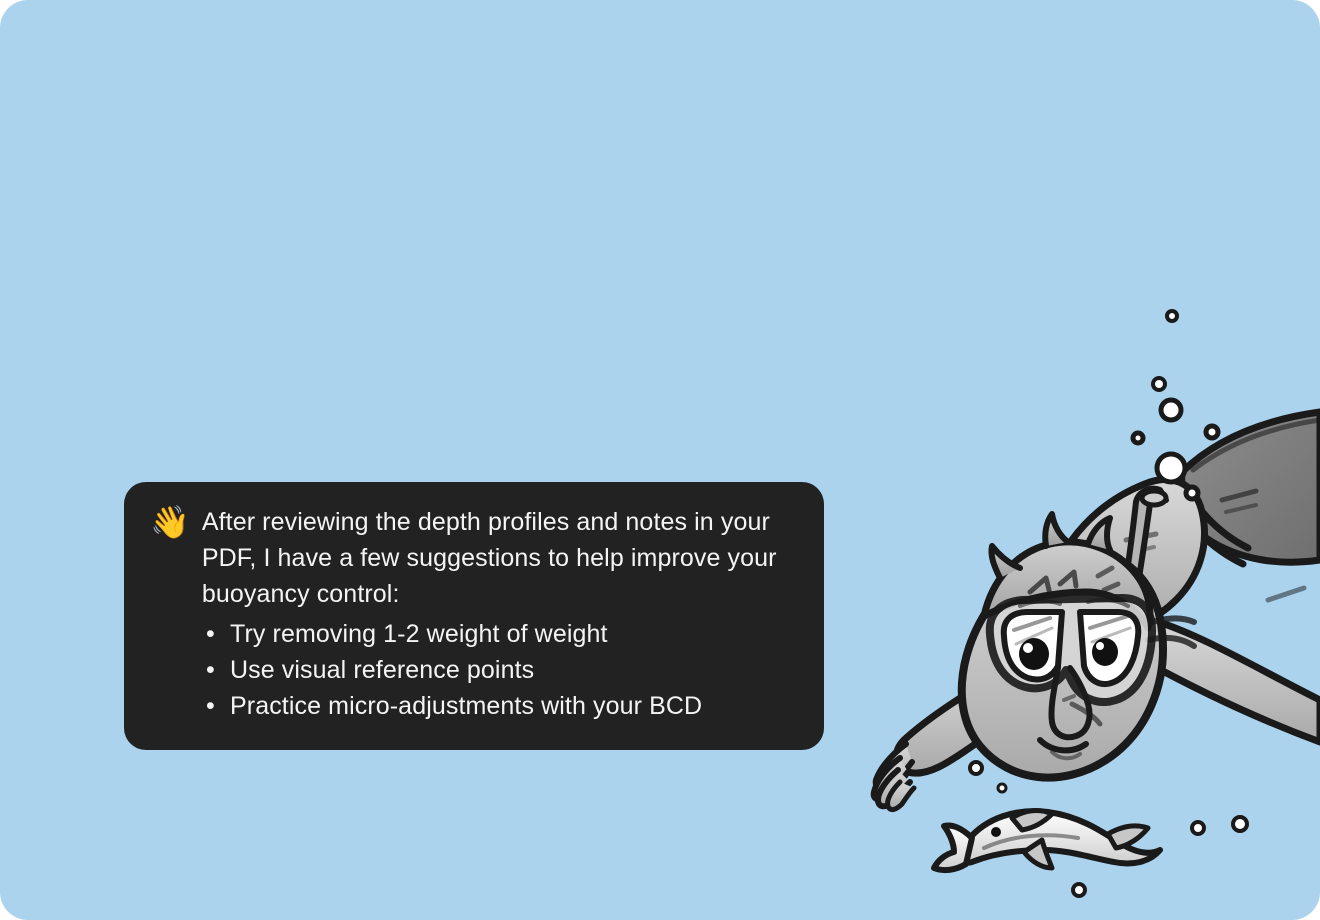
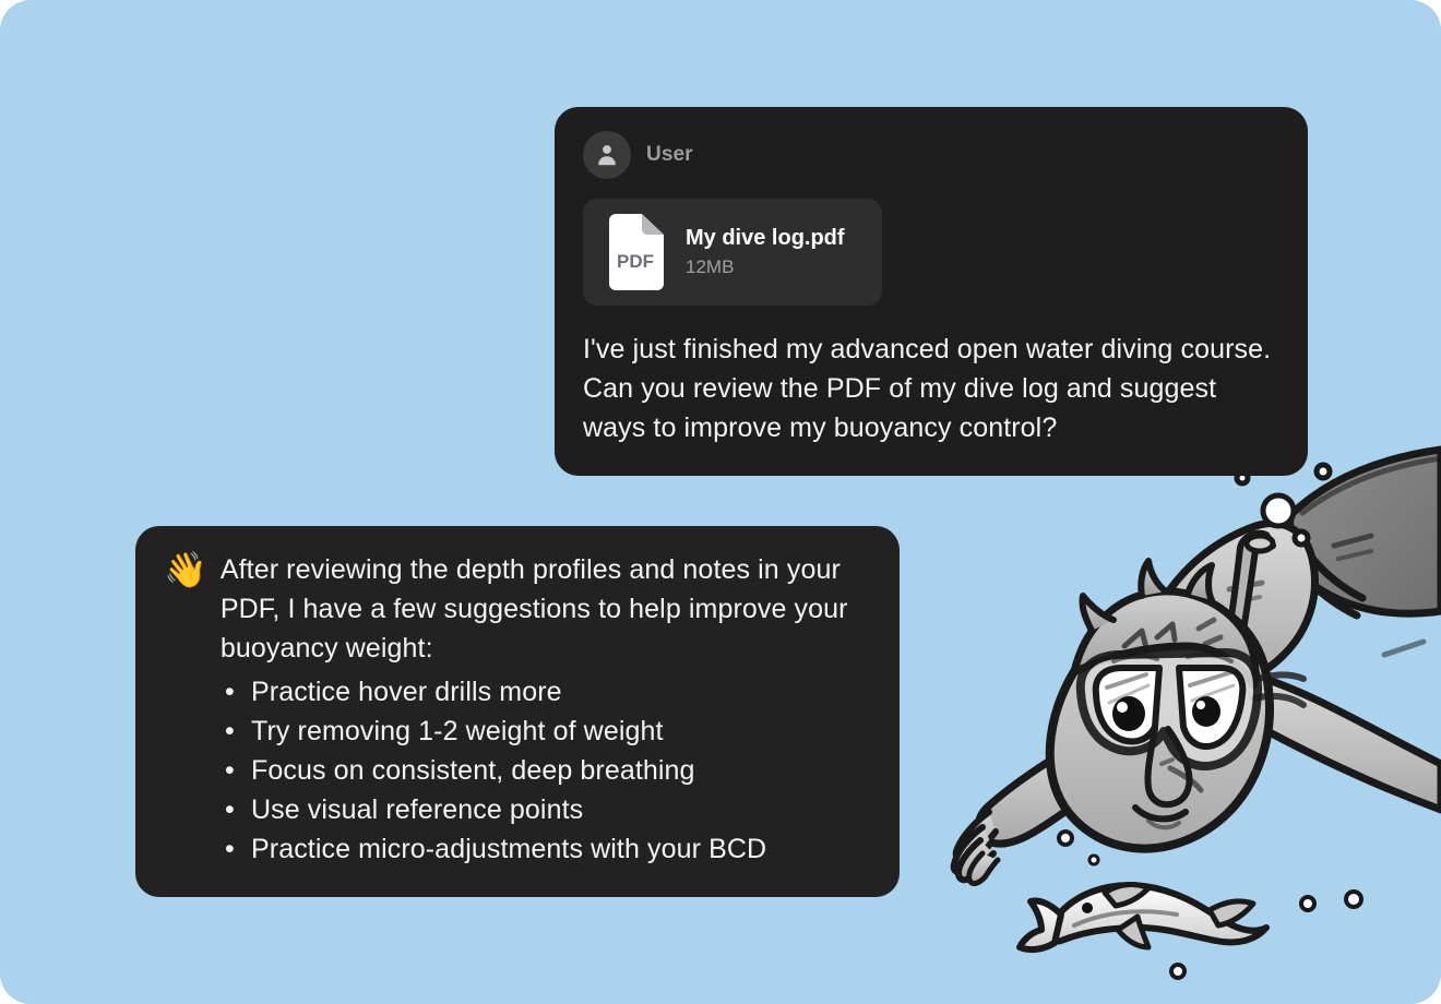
+ User
+ PDF
+ My dive log.pdf
+ 12MB
+ I've just finished my advanced open water diving course. Can you review the PDF of my dive log and suggest ways to improve my buoyancy control?
  👋
- After reviewing the depth profiles and notes in your PDF, I have a few suggestions to help improve your buoyancy control:
+ After reviewing the depth profiles and notes in your PDF, I have a few suggestions to help improve your buoyancy weight:
+ Practice hover drills more
  Try removing 1-2 weight of weight
+ Focus on consistent, deep breathing
  Use visual reference points
  Practice micro-adjustments with your BCD
